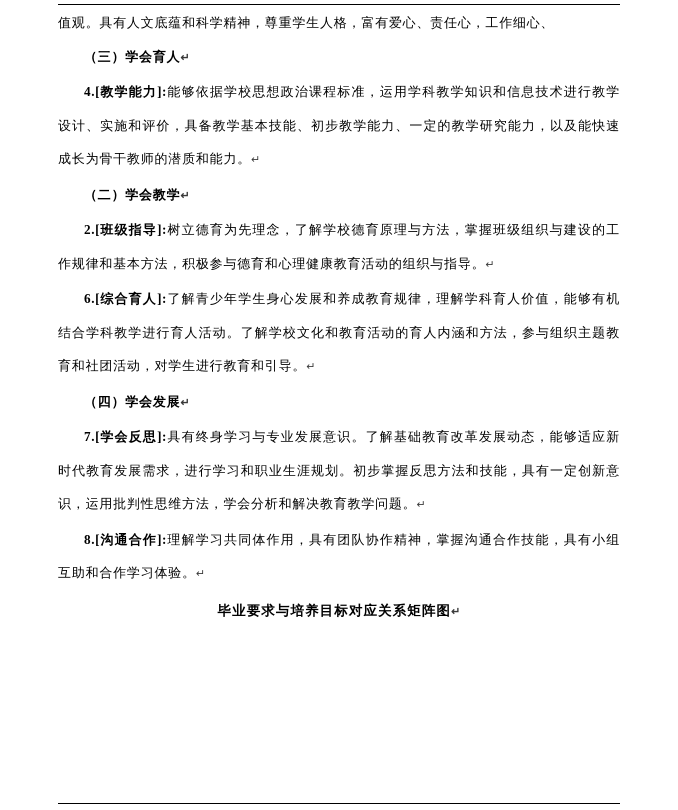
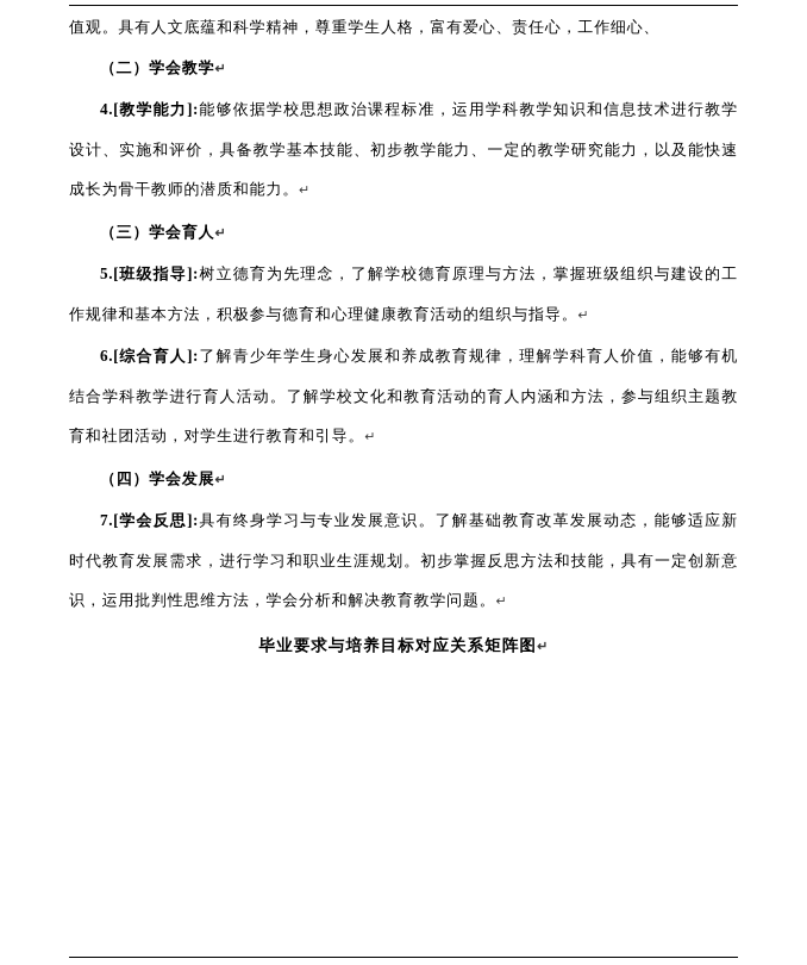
  值观。具有人文底蕴和科学精神，尊重学生人格，富有爱心、责任心，工作细心、
- （三）学会育人↵
+ （二）学会教学↵
  4.[教学能力]:能够依据学校思想政治课程标准，运用学科教学知识和信息技术进行教学设计、实施和评价，具备教学基本技能、初步教学能力、一定的教学研究能力，以及能快速成长为骨干教师的潜质和能力。↵
- （二）学会教学↵
+ （三）学会育人↵
- 2.[班级指导]:树立德育为先理念，了解学校德育原理与方法，掌握班级组织与建设的工作规律和基本方法，积极参与德育和心理健康教育活动的组织与指导。↵
+ 5.[班级指导]:树立德育为先理念，了解学校德育原理与方法，掌握班级组织与建设的工作规律和基本方法，积极参与德育和心理健康教育活动的组织与指导。↵
  6.[综合育人]:了解青少年学生身心发展和养成教育规律，理解学科育人价值，能够有机结合学科教学进行育人活动。了解学校文化和教育活动的育人内涵和方法，参与组织主题教育和社团活动，对学生进行教育和引导。↵
  （四）学会发展↵
  7.[学会反思]:具有终身学习与专业发展意识。了解基础教育改革发展动态，能够适应新时代教育发展需求，进行学习和职业生涯规划。初步掌握反思方法和技能，具有一定创新意识，运用批判性思维方法，学会分析和解决教育教学问题。↵
- 8.[沟通合作]:理解学习共同体作用，具有团队协作精神，掌握沟通合作技能，具有小组互助和合作学习体验。↵
  毕业要求与培养目标对应关系矩阵图↵
